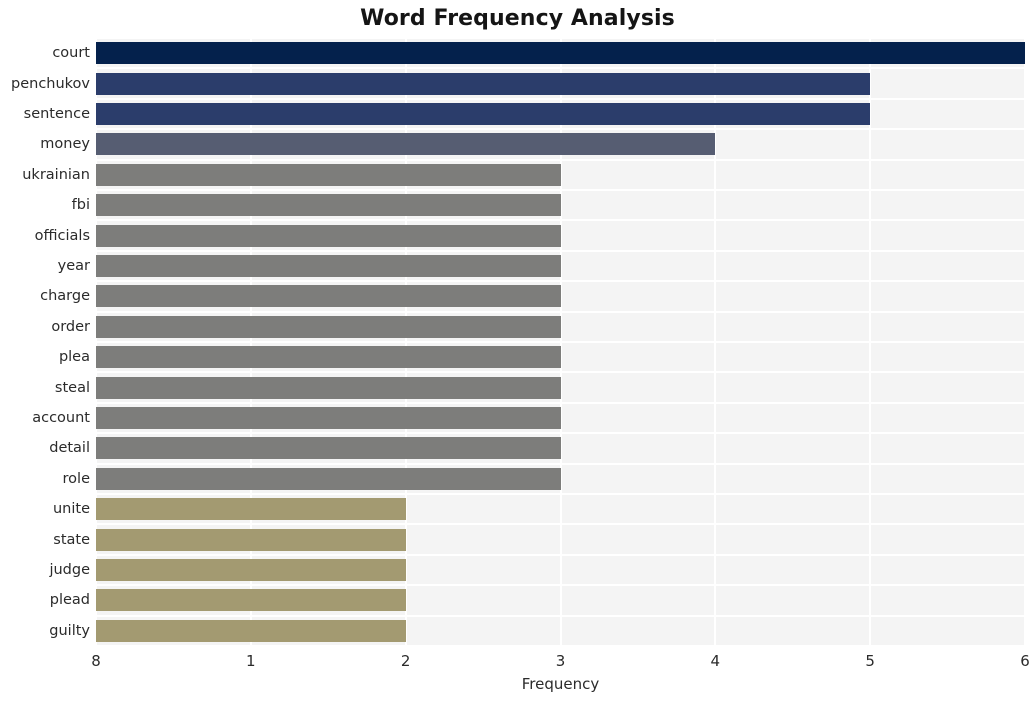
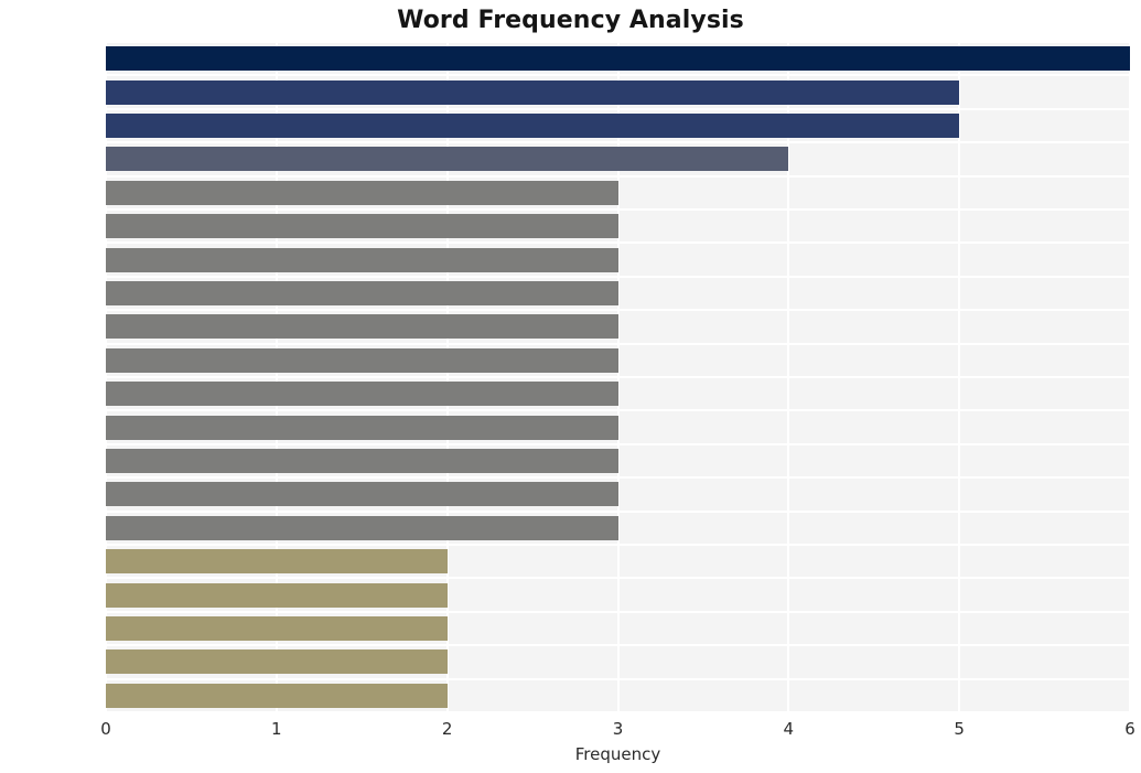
  Word Frequency Analysis
- court
- penchukov
- sentence
- money
- ukrainian
- fbi
- officials
- year
- charge
- order
- plea
- steal
- account
- detail
- role
- unite
- state
- judge
- plead
- guilty
- 8
+ 0
  1
  2
  3
  4
  5
  6
  Frequency
